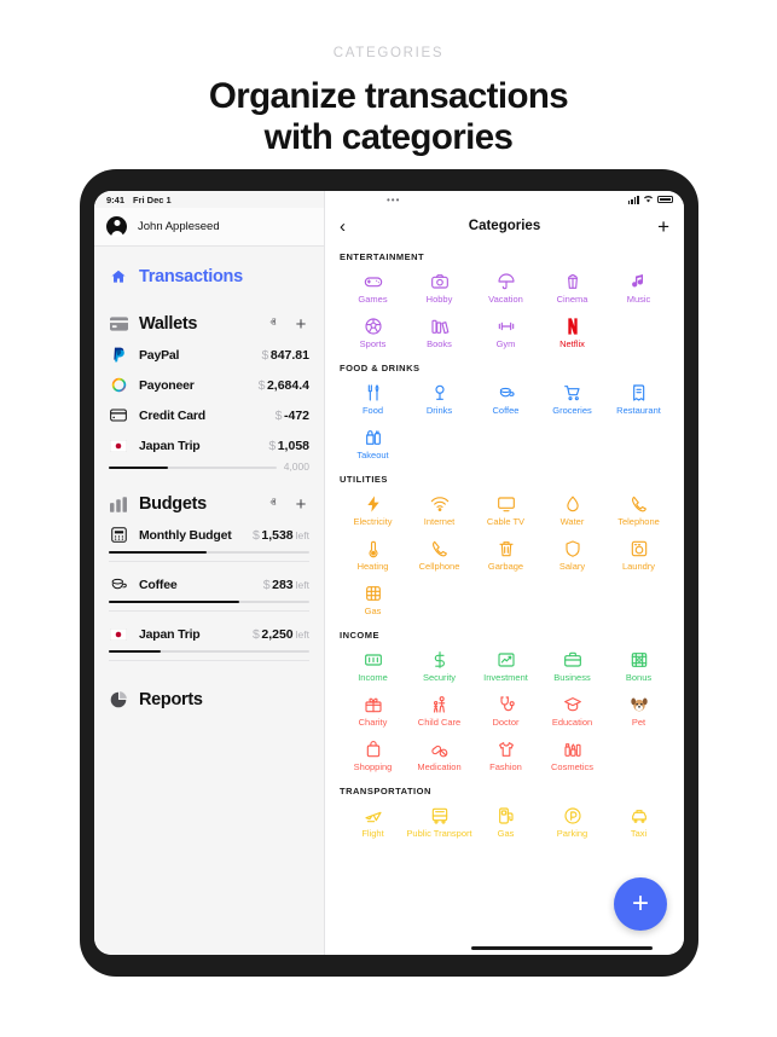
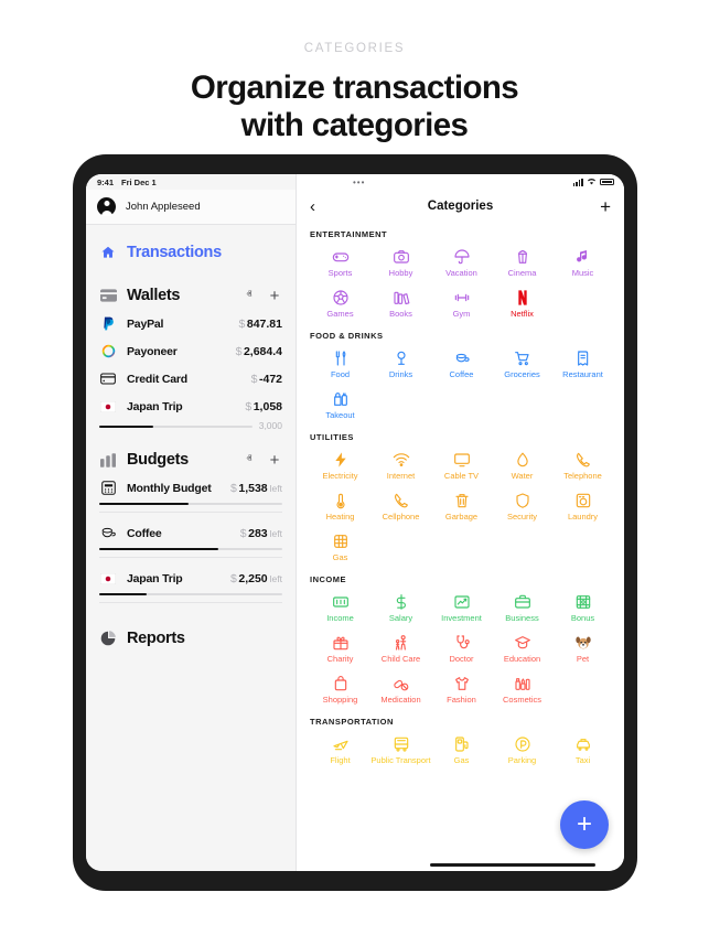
  CATEGORIES
  Organize transactions
  with categories
  9:41
  Fri Dec 1
  John Appleseed
  Transactions
  Wallets
  ⱏ
  +
  PayPal
  $ 847.81
  Payoneer
  $ 2,684.4
  Credit Card
  $ -472
  Japan Trip
  $ 1,058
- 4,000
+ 3,000
  Budgets
  ⱏ
  +
  Monthly Budget
  $ 1,538 left
  Coffee
  $ 283 left
  Japan Trip
  $ 2,250 left
  Reports
  •••
  ‹
  Categories
  +
  ENTERTAINMENT
- Games
+ Sports
  Hobby
  Vacation
  Cinema
  Music
- Sports
+ Games
  Books
  Gym
  Netflix
  FOOD & DRINKS
  Food
  Drinks
  Coffee
  Groceries
  Restaurant
  Takeout
  UTILITIES
  Electricity
  Internet
  Cable TV
  Water
  Telephone
  Heating
  Cellphone
  Garbage
- Salary
+ Security
  Laundry
  Gas
  INCOME
  Income
- Security
+ Salary
  Investment
  Business
  Bonus
  Charity
  Child Care
  Doctor
  Education
  Pet
  Shopping
  Medication
  Fashion
  Cosmetics
  TRANSPORTATION
  Flight
  Public Transport
  Gas
  Parking
  Taxi
  +
